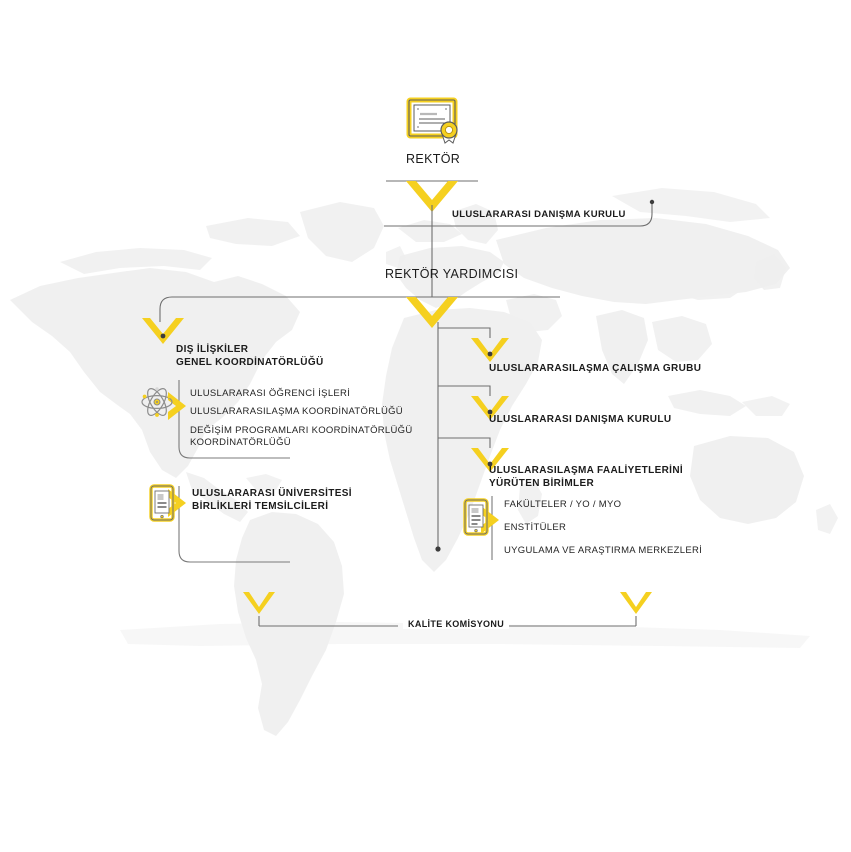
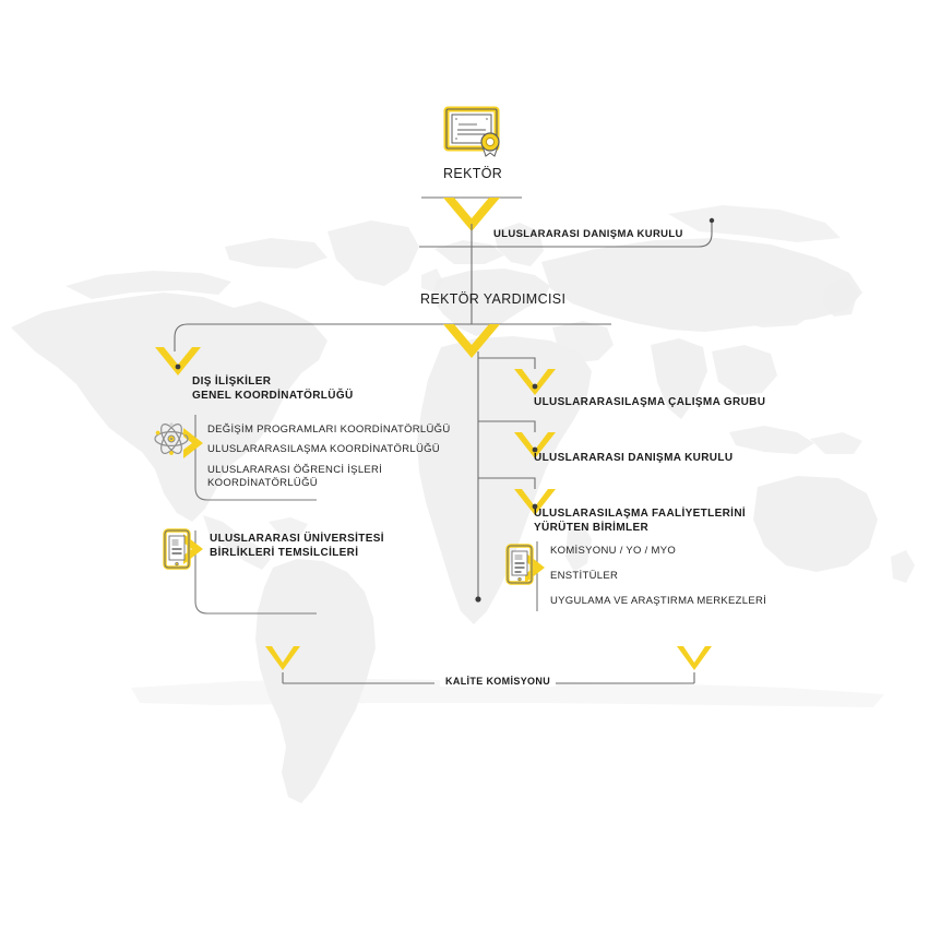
  REKTÖR
  ULUSLARARASI DANIŞMA KURULU
  REKTÖR YARDIMCISI
  DIŞ İLİŞKİLER
  GENEL KOORDİNATÖRLÜĞÜ
- ULUSLARARASI ÖĞRENCİ İŞLERİ
+ DEĞİŞİM PROGRAMLARI KOORDİNATÖRLÜĞÜ
  ULUSLARARASILAŞMA KOORDİNATÖRLÜĞÜ
- DEĞİŞİM PROGRAMLARI KOORDİNATÖRLÜĞÜ
+ ULUSLARARASI ÖĞRENCİ İŞLERİ
  KOORDİNATÖRLÜĞÜ
  ULUSLARARASI ÜNİVERSİTESİ
  BİRLİKLERİ TEMSİLCİLERİ
  ULUSLARARASILAŞMA ÇALIŞMA GRUBU
  ULUSLARARASI DANIŞMA KURULU
  ULUSLARASILAŞMA FAALİYETLERİNİ
  YÜRÜTEN BİRİMLER
- FAKÜLTELER / YO / MYO
+ KOMİSYONU / YO / MYO
  ENSTİTÜLER
  UYGULAMA VE ARAŞTIRMA MERKEZLERİ
  KALİTE KOMİSYONU
